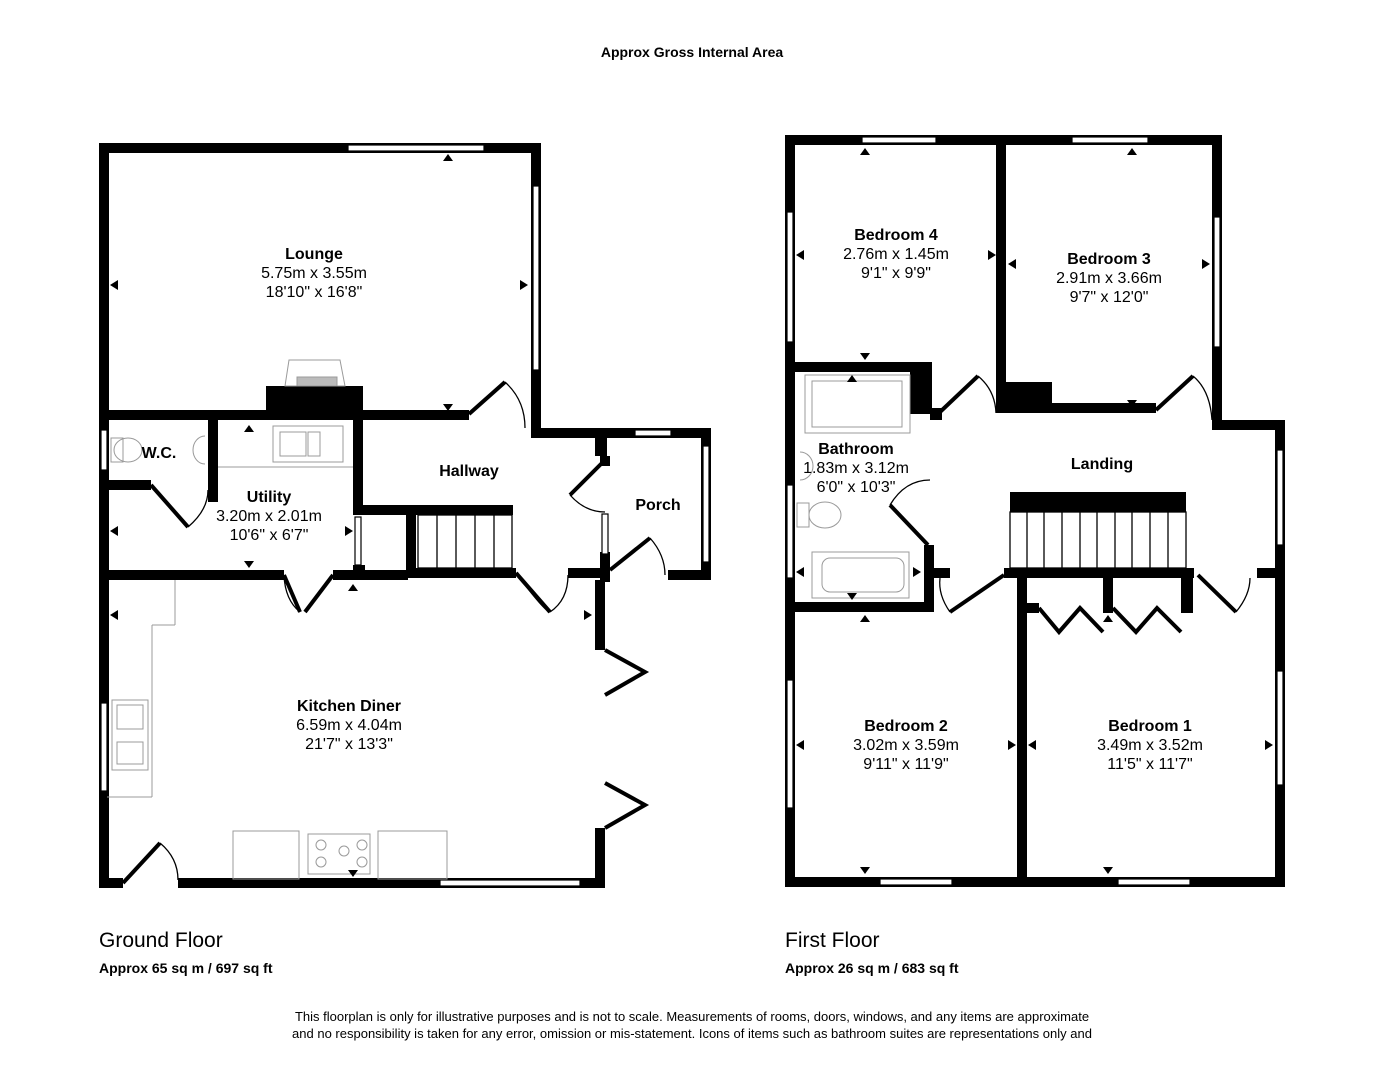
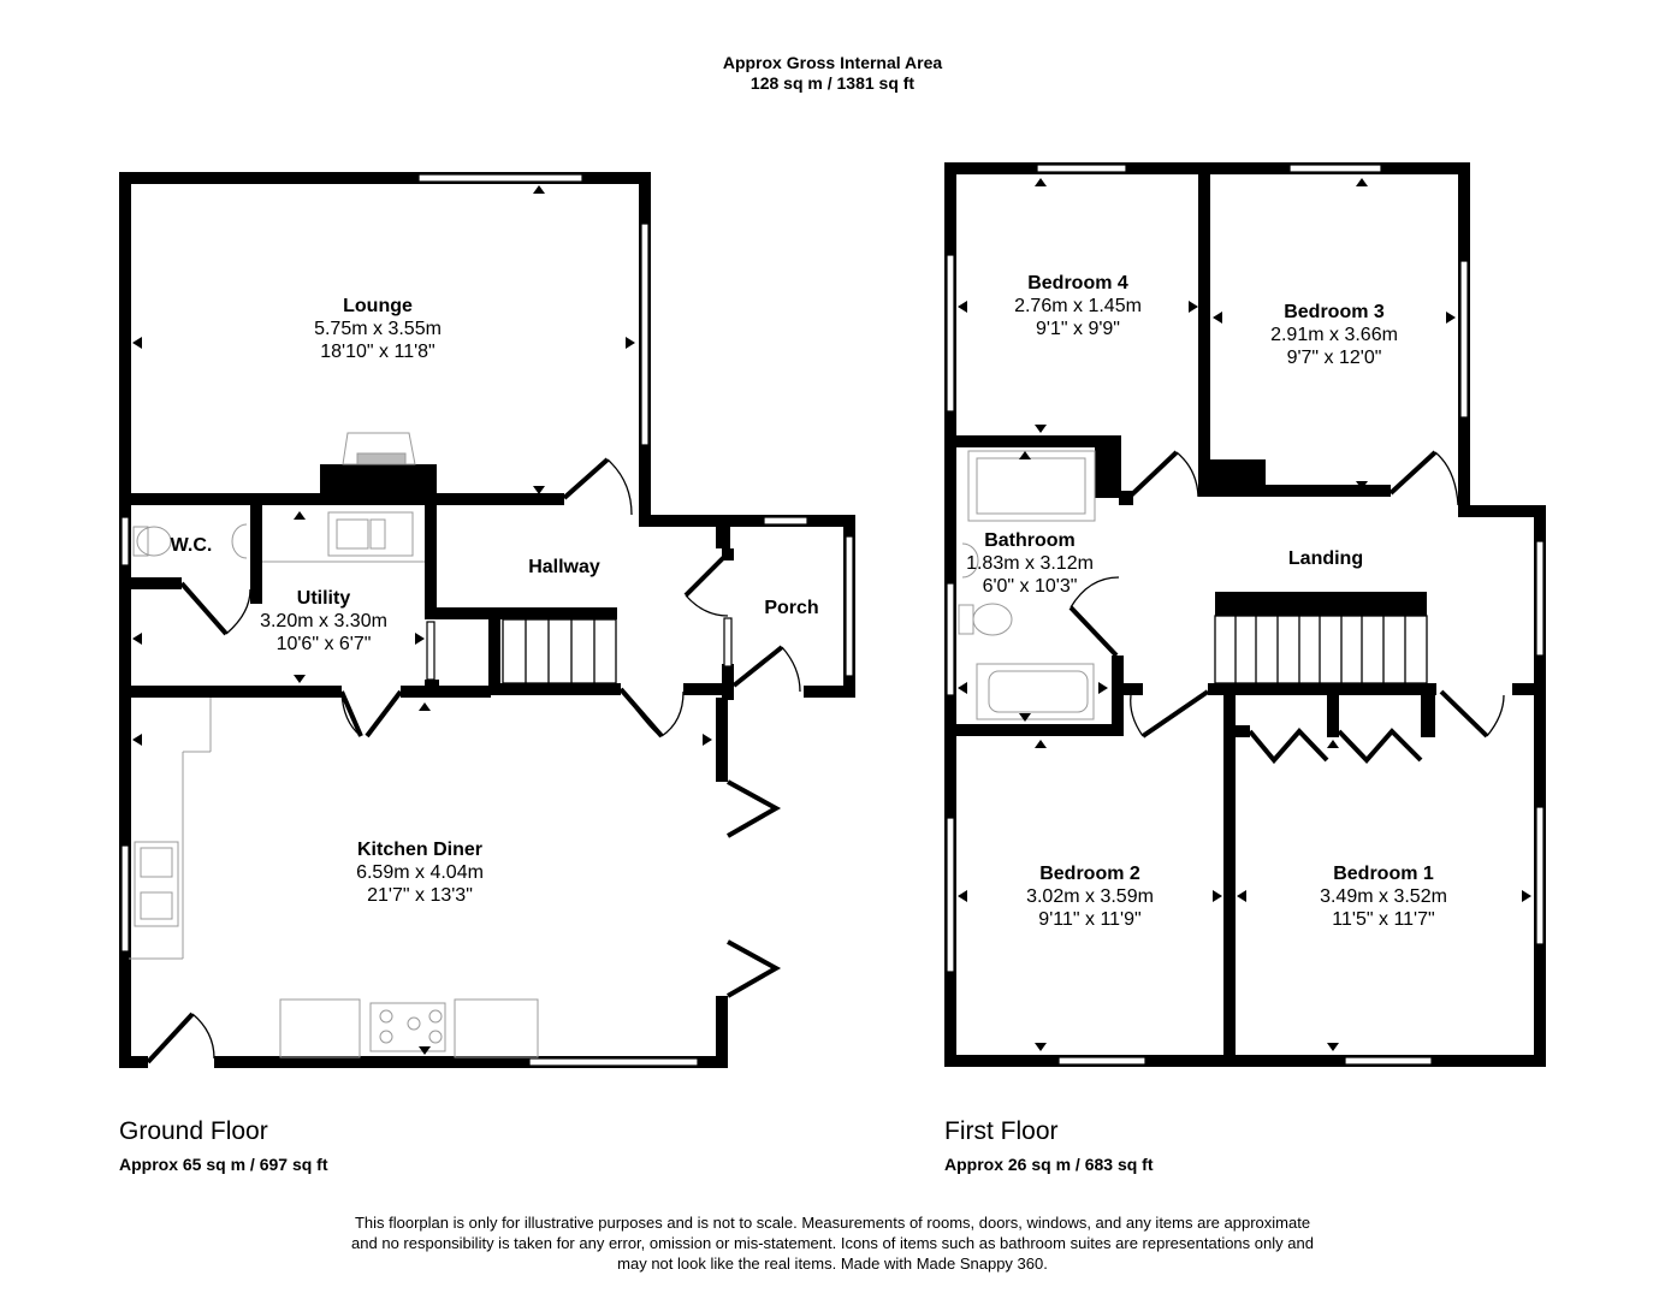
  Approx Gross Internal Area
+ 128 sq m / 1381 sq ft
  Lounge
  5.75m x 3.55m
- 18'10" x 16'8"
+ 18'10" x 11'8"
  W.C.
  Utility
- 3.20m x 2.01m
+ 3.20m x 3.30m
  10'6" x 6'7"
  Hallway
  Porch
  Kitchen Diner
  6.59m x 4.04m
  21'7" x 13'3"
  Bedroom 4
  2.76m x 1.45m
  9'1" x 9'9"
  Bedroom 3
  2.91m x 3.66m
  9'7" x 12'0"
  Bathroom
  1.83m x 3.12m
  6'0" x 10'3"
  Landing
  Bedroom 2
  3.02m x 3.59m
  9'11" x 11'9"
  Bedroom 1
  3.49m x 3.52m
  11'5" x 11'7"
  Ground Floor
  Approx 65 sq m / 697 sq ft
  First Floor
  Approx 26 sq m / 683 sq ft
  This floorplan is only for illustrative purposes and is not to scale. Measurements of rooms, doors, windows, and any items are approximate
  and no responsibility is taken for any error, omission or mis-statement. Icons of items such as bathroom suites are representations only and
+ may not look like the real items. Made with Made Snappy 360.
